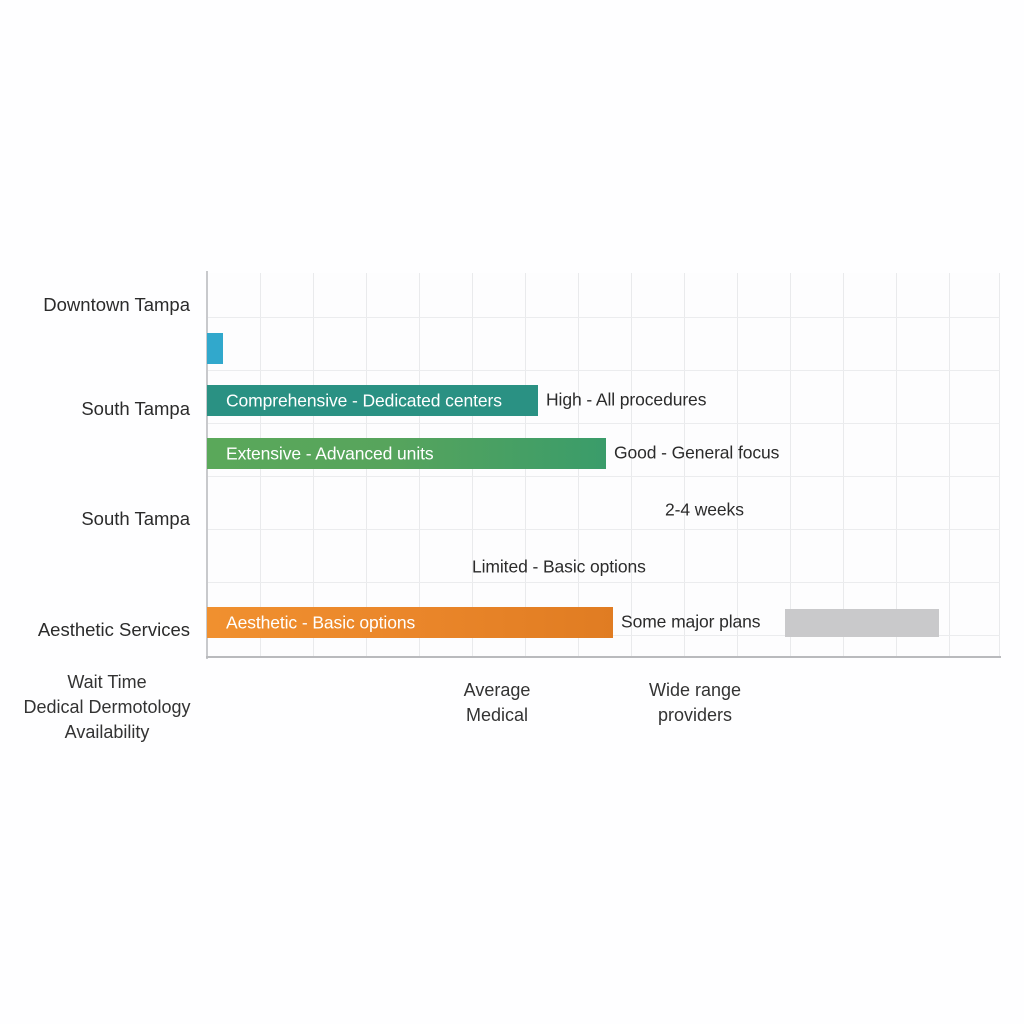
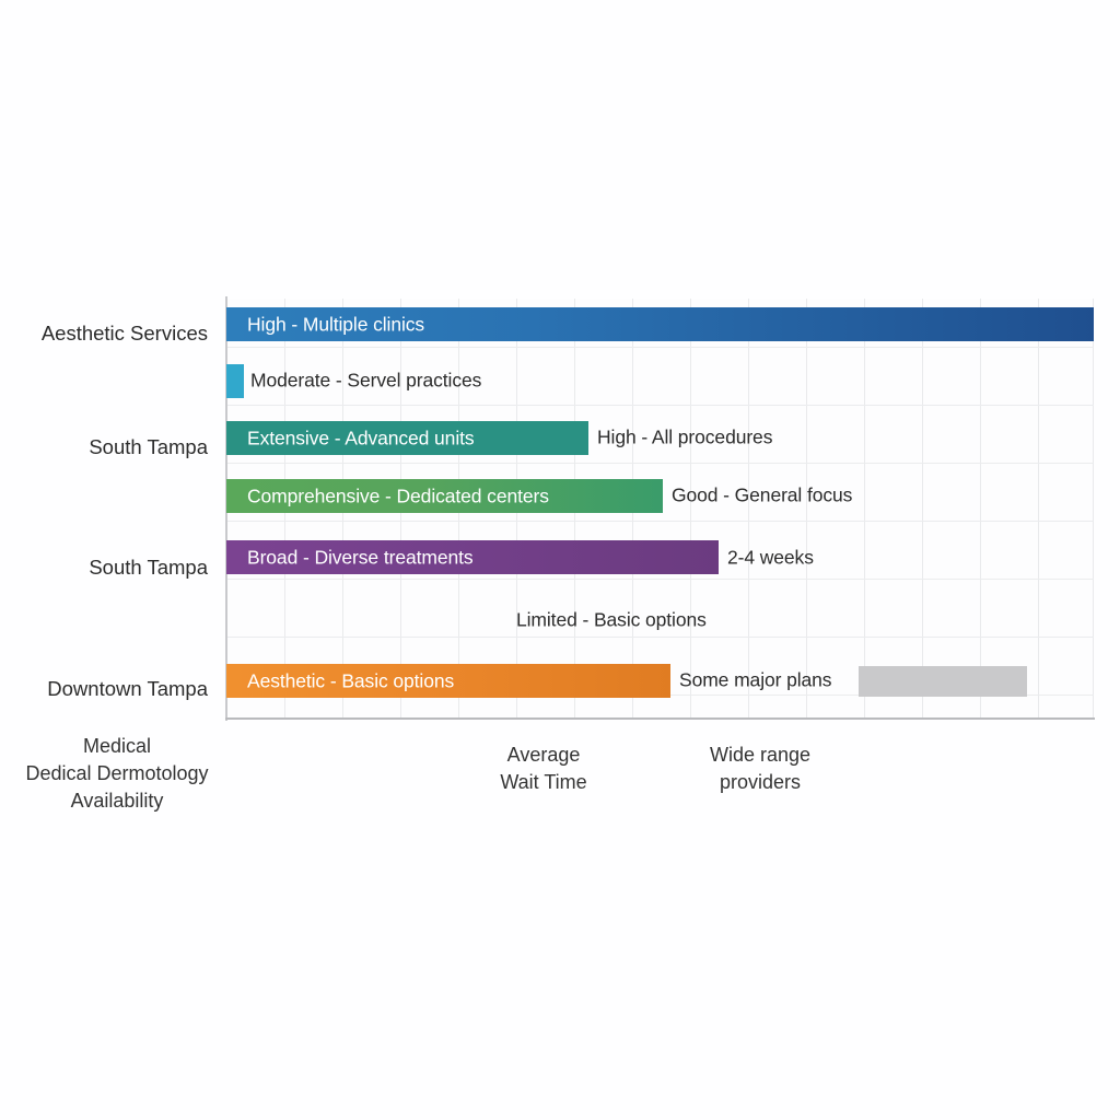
+ High - Multiple clinics
+ Moderate - Servel practices
- Comprehensive - Dedicated centers
+ Extensive - Advanced units
  High - All procedures
- Extensive - Advanced units
+ Comprehensive - Dedicated centers
  Good - General focus
+ Broad - Diverse treatments
  2-4 weeks
  Limited - Basic options
  Aesthetic - Basic options
  Some major plans
- Downtown Tampa
+ Aesthetic Services
  South Tampa
  South Tampa
- Aesthetic Services
+ Downtown Tampa
- Wait Time
+ Medical
  Dedical Dermotology
  Availability
  Average
- Medical
+ Wait Time
  Wide range
  providers
